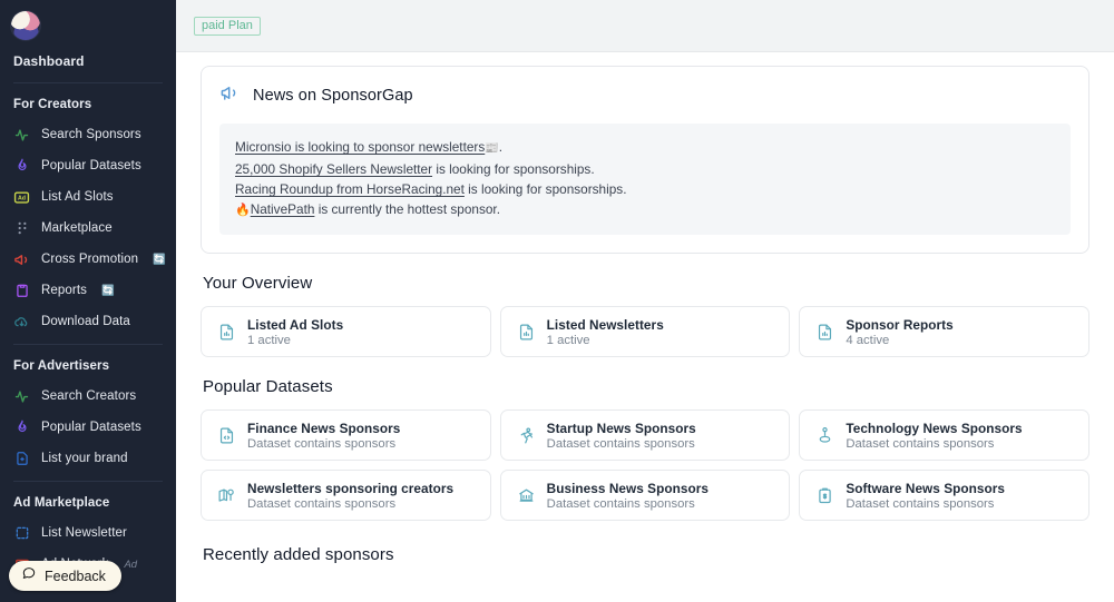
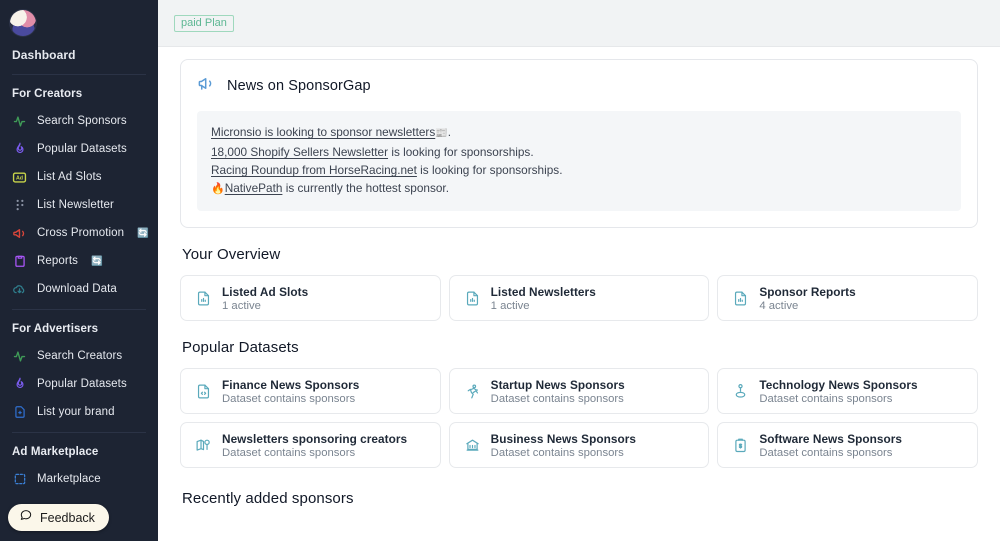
  Dashboard
  For Creators
  Search Sponsors
  Popular Datasets
  List Ad Slots
- Marketplace
+ List Newsletter
  Cross Promotion
  🔄
  Reports
  🔄
  Download Data
  For Advertisers
  Search Creators
  Popular Datasets
  List your brand
  Ad Marketplace
- List Newsletter
+ Marketplace
- Ad
  Feedback
  paid Plan
  News on SponsorGap
  Micronsio is looking to sponsor newsletters📰.
- 25,000 Shopify Sellers Newsletter is looking for sponsorships.
+ 18,000 Shopify Sellers Newsletter is looking for sponsorships.
  Racing Roundup from HorseRacing.net is looking for sponsorships.
  🔥NativePath is currently the hottest sponsor.
  Your Overview
  Listed Ad Slots
  1 active
  Listed Newsletters
  1 active
  Sponsor Reports
  4 active
  Popular Datasets
  Finance News Sponsors
  Dataset contains sponsors
  Startup News Sponsors
  Dataset contains sponsors
  Technology News Sponsors
  Dataset contains sponsors
  Newsletters sponsoring creators
  Dataset contains sponsors
  Business News Sponsors
  Dataset contains sponsors
  Software News Sponsors
  Dataset contains sponsors
  Recently added sponsors
